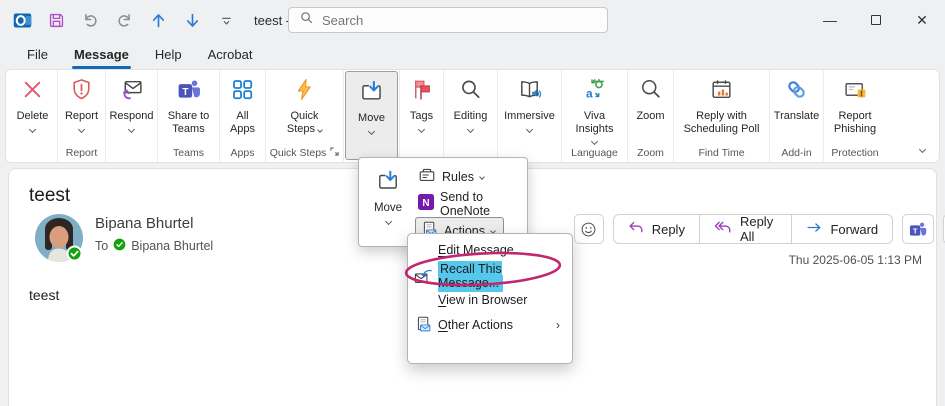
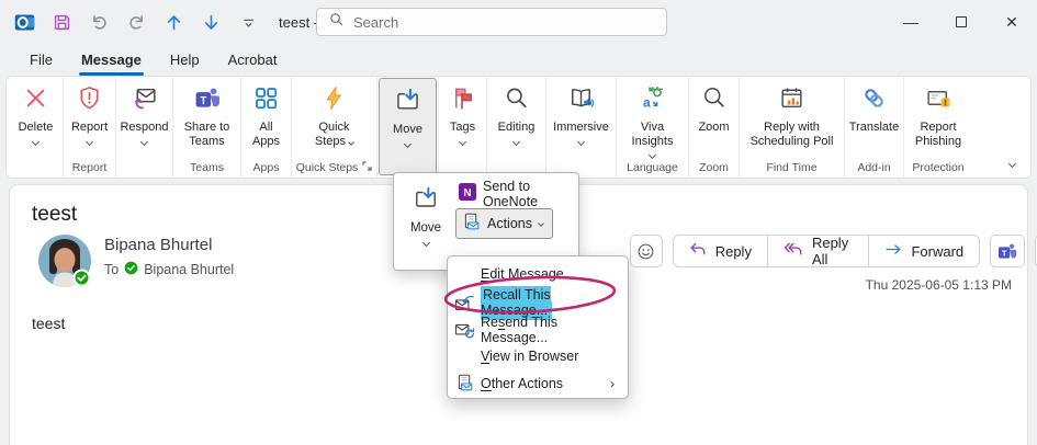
  Search
  —
  ✕
  File
  Message
  Help
  Acrobat
  Delete
  Report
  Report
  Respond
  T
  Share to Teams
  Teams
  All Apps
  Apps
  Quick Steps
  Quick Steps
  Move
  Tags
  Editing
  Immersive
  a
  Viva Insights
  Language
  Zoom
  Zoom
  Reply with Scheduling Poll
  Find Time
  Translate
  Add-in
  Report Phishing
  Protection
  teest
  Bipana Bhurtel
  To
  Bipana Bhurtel
  Reply
  Reply All
  Forward
  T
  Thu 2025-06-05 1:13 PM
  teest
  Move
- Rules
  N
  Send to OneNote
  Actions
  Edit Message
  Recall This Message
+ Resend This Message...
  View in Browser
  Other Actions
  ›
